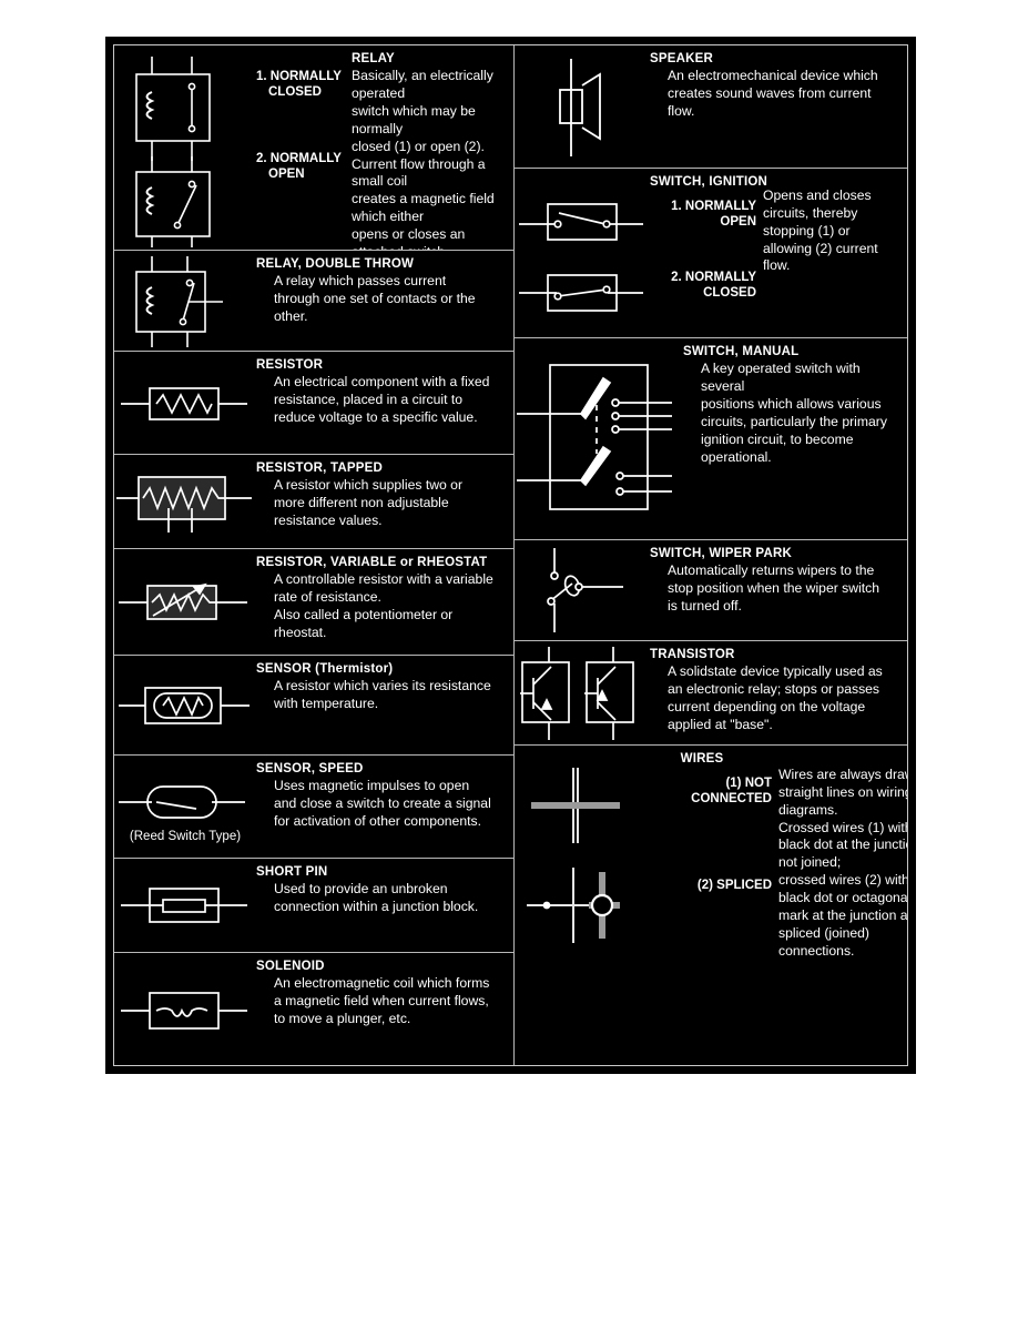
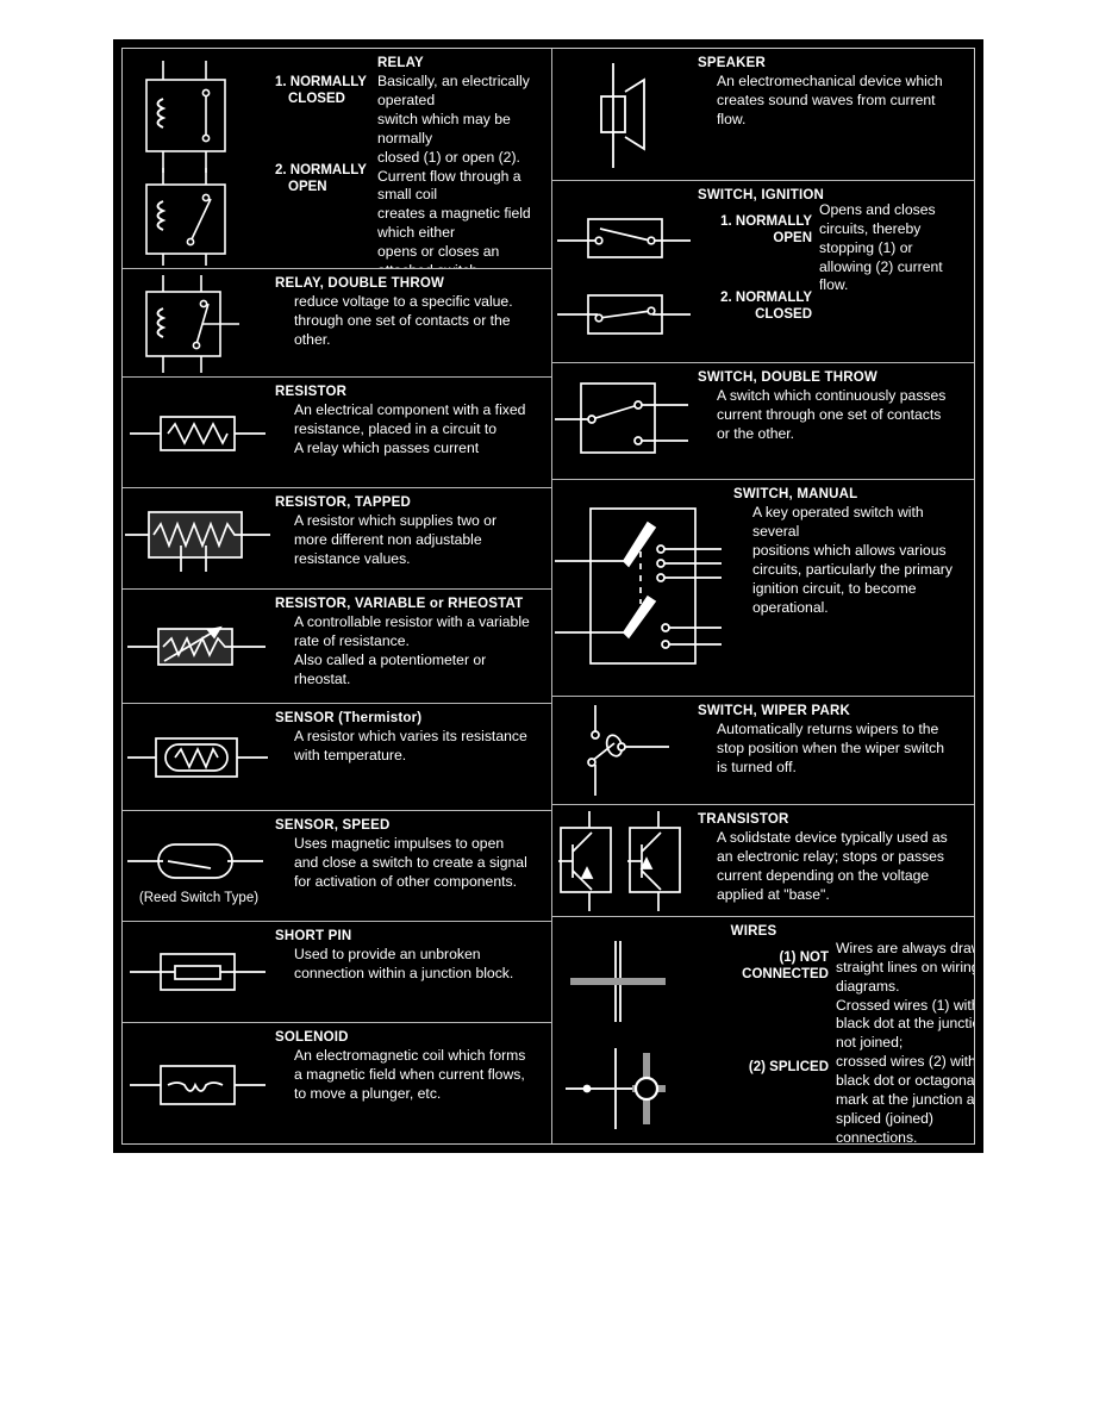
  RELAY
  1. NORMALLY
  CLOSED
  2. NORMALLY
  OPEN
  Basically, an electrically operated
  switch which may be normally
  closed (1) or open (2).
  Current flow through a small coil
  creates a magnetic field which either
  RELAY, DOUBLE THROW
- A relay which passes current
+ reduce voltage to a specific value.
  through one set of contacts or the
  other.
  RESISTOR
  An electrical component with a fixed
  resistance, placed in a circuit to
- reduce voltage to a specific value.
+ A relay which passes current
  RESISTOR, TAPPED
  A resistor which supplies two or
  more different non adjustable
  resistance values.
  RESISTOR, VARIABLE or RHEOSTAT
  A controllable resistor with a variable
  rate of resistance.
  Also called a potentiometer or
  rheostat.
  SENSOR (Thermistor)
  A resistor which varies its resistance
  with temperature.
  (Reed Switch Type)
  SENSOR, SPEED
  Uses magnetic impulses to open
  and close a switch to create a signal
  for activation of other components.
  SHORT PIN
  Used to provide an unbroken
  connection within a junction block.
  SOLENOID
  An electromagnetic coil which forms
  a magnetic field when current flows,
  to move a plunger, etc.
  SPEAKER
  An electromechanical device which
  creates sound waves from current
  flow.
  SWITCH, IGNITION
  1. NORMALLY
  OPEN
  2. NORMALLY
  CLOSED
  Opens and closes
  circuits, thereby
  stopping (1) or
  allowing (2) current
  flow.
+ SWITCH, DOUBLE THROW
+ A switch which continuously passes
+ current through one set of contacts
+ or the other.
  SWITCH, MANUAL
  A key operated switch with several
  positions which allows various
  circuits, particularly the primary
  ignition circuit, to become
  operational.
  SWITCH, WIPER PARK
  Automatically returns wipers to the
  stop position when the wiper switch
  is turned off.
  TRANSISTOR
  A solidstate device typically used as
  an electronic relay; stops or passes
  current depending on the voltage
  applied at "base".
  WIRES
  (1) NOT
  CONNECTED
  (2) SPLICED
  Wires are always dra
  straight lines on wirin
  diagrams.
  Crossed wires (1) wit
  black dot at the juncti
  not joined;
  crossed wires (2) with
  black dot or octagona
  mark at the junction a
  spliced (joined)
  connections.
